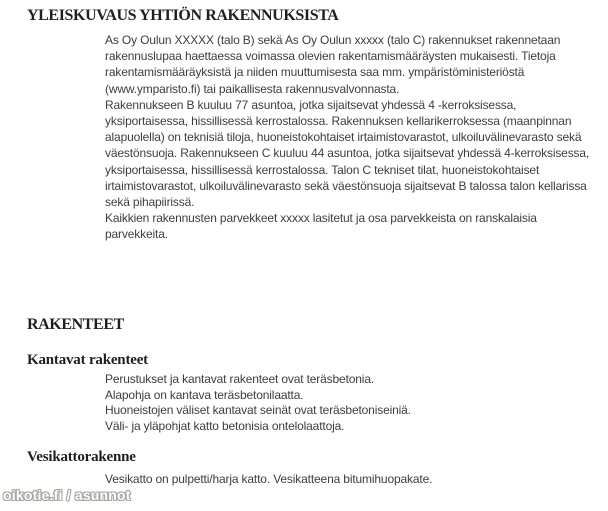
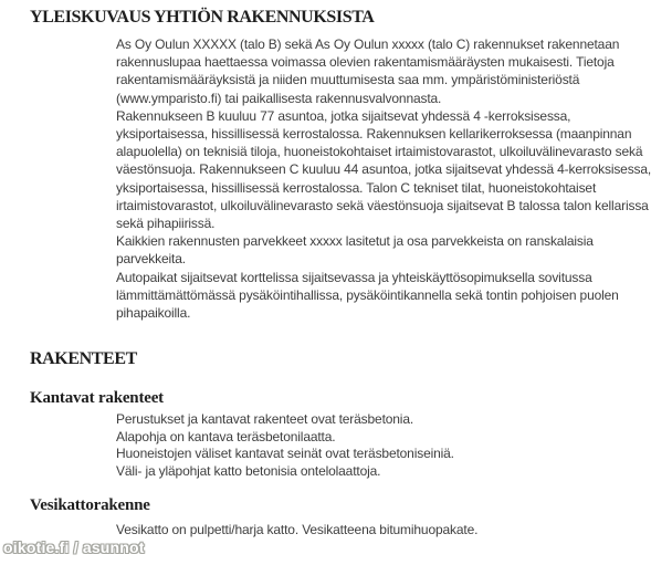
  YLEISKUVAUS YHTIÖN RAKENNUKSISTA
  As Oy Oulun XXXXX (talo B) sekä As Oy Oulun xxxxx (talo C) rakennukset rakennetaan rakennuslupaa haettaessa voimassa olevien rakentamismääräysten mukaisesti. Tietoja rakentamismääräyksistä ja niiden muuttumisesta saa mm. ympäristöministeriöstä (www.ymparisto.fi) tai paikallisesta rakennusvalvonnasta.
  Rakennukseen B kuuluu 77 asuntoa, jotka sijaitsevat yhdessä 4 -kerroksisessa, yksiportaisessa, hissillisessä kerrostalossa. Rakennuksen kellarikerroksessa (maanpinnan alapuolella) on teknisiä tiloja, huoneistokohtaiset irtaimistovarastot, ulkoiluvälinevarasto sekä väestönsuoja. Rakennukseen C kuuluu 44 asuntoa, jotka sijaitsevat yhdessä 4-kerroksisessa, yksiportaisessa, hissillisessä kerrostalossa. Talon C tekniset tilat, huoneistokohtaiset irtaimistovarastot, ulkoiluvälinevarasto sekä väestönsuoja sijaitsevat B talossa talon kellarissa sekä pihapiirissä.
  Kaikkien rakennusten parvekkeet xxxxx lasitetut ja osa parvekkeista on ranskalaisia parvekkeita.
+ Autopaikat sijaitsevat korttelissa sijaitsevassa ja yhteiskäyttösopimuksella sovitussa lämmittämättömässä pysäköintihallissa, pysäköintikannella sekä tontin pohjoisen puolen pihapaikoilla.
  RAKENTEET
  Kantavat rakenteet
  Perustukset ja kantavat rakenteet ovat teräsbetonia.
  Alapohja on kantava teräsbetonilaatta.
  Huoneistojen väliset kantavat seinät ovat teräsbetoniseiniä.
  Väli- ja yläpohjat katto betonisia ontelolaattoja.
  Vesikattorakenne
  Vesikatto on pulpetti/harja katto. Vesikatteena bitumihuopakate.
  oikotie.fi / asunnot
